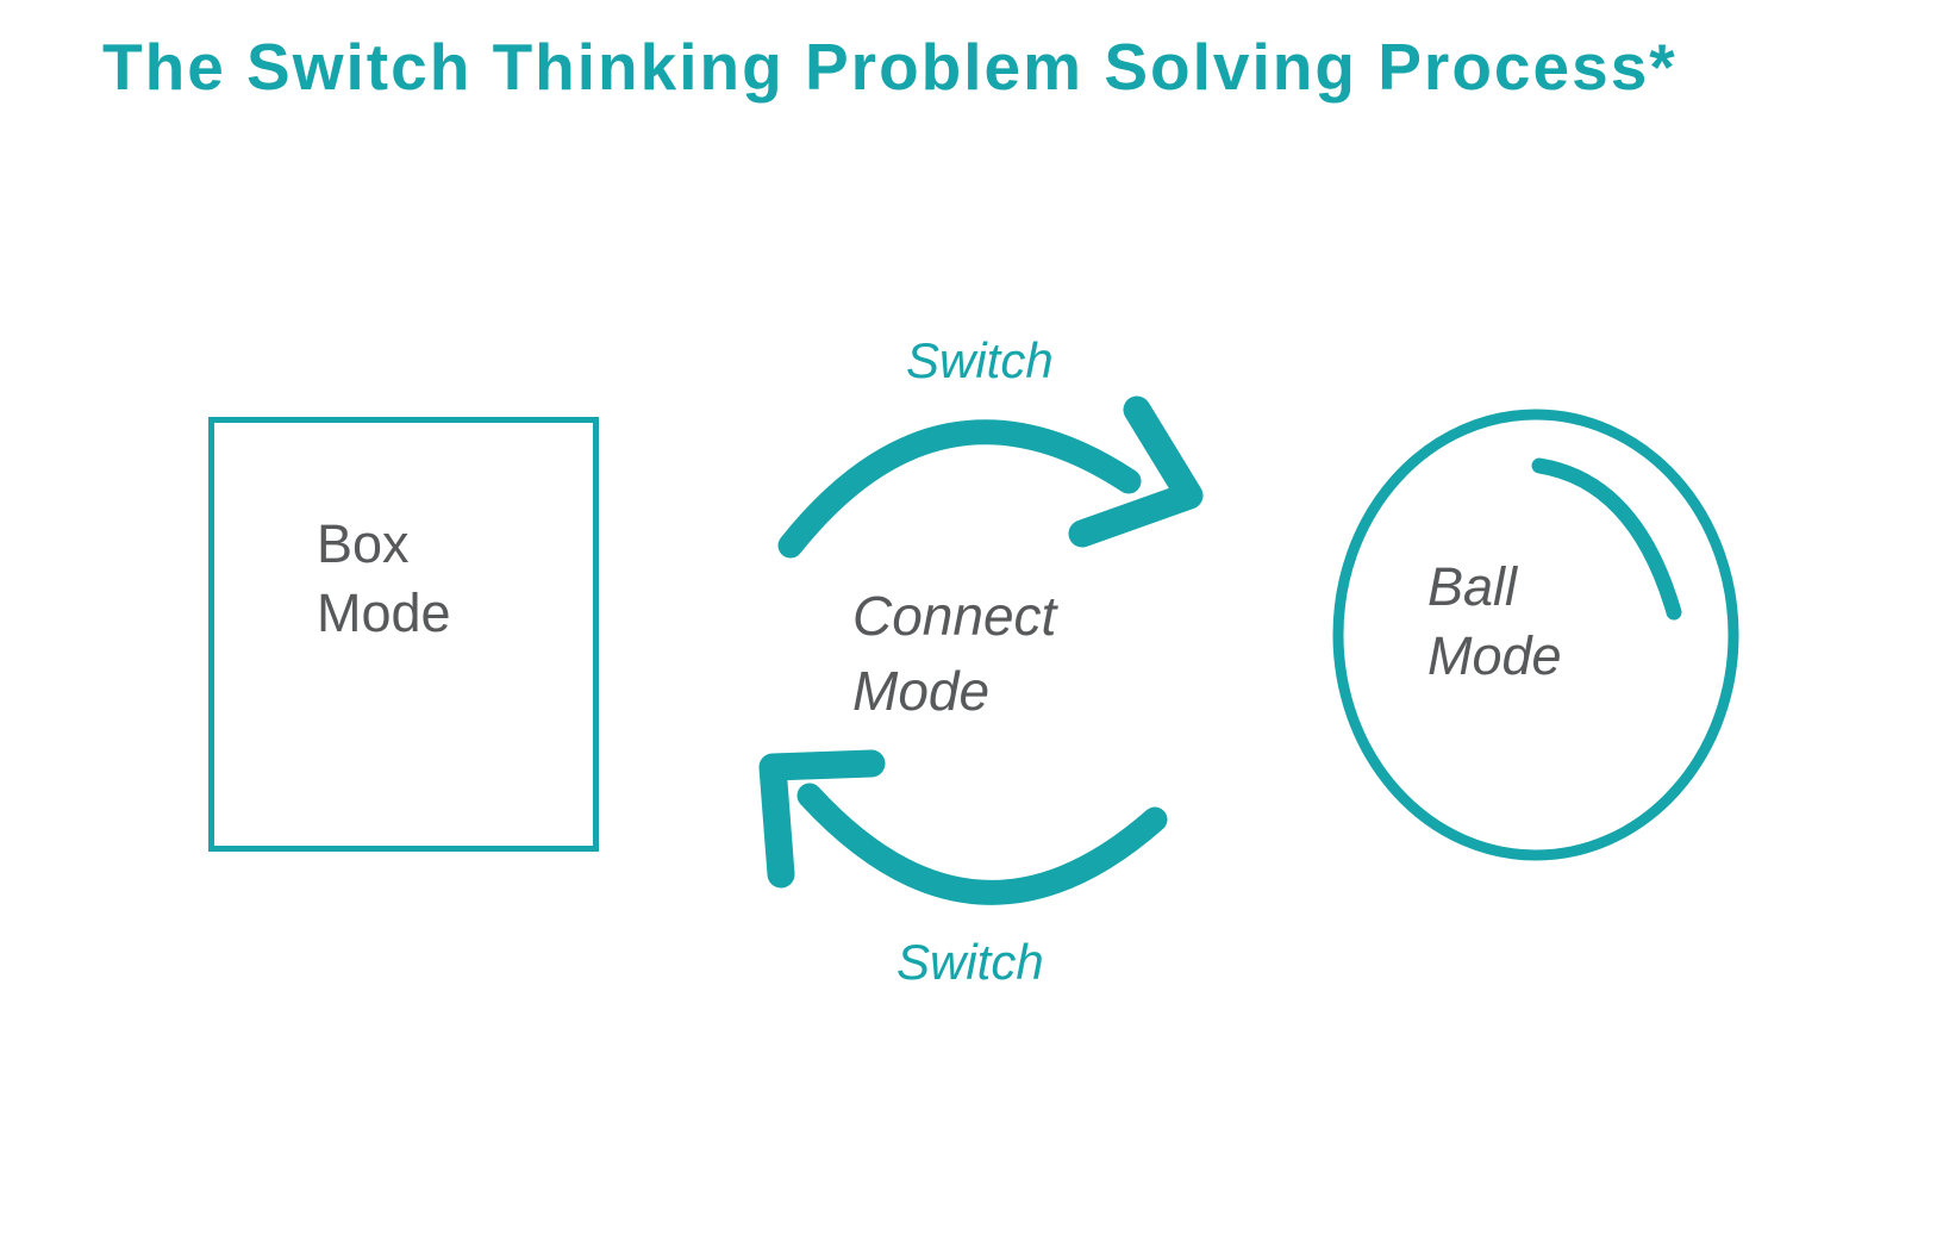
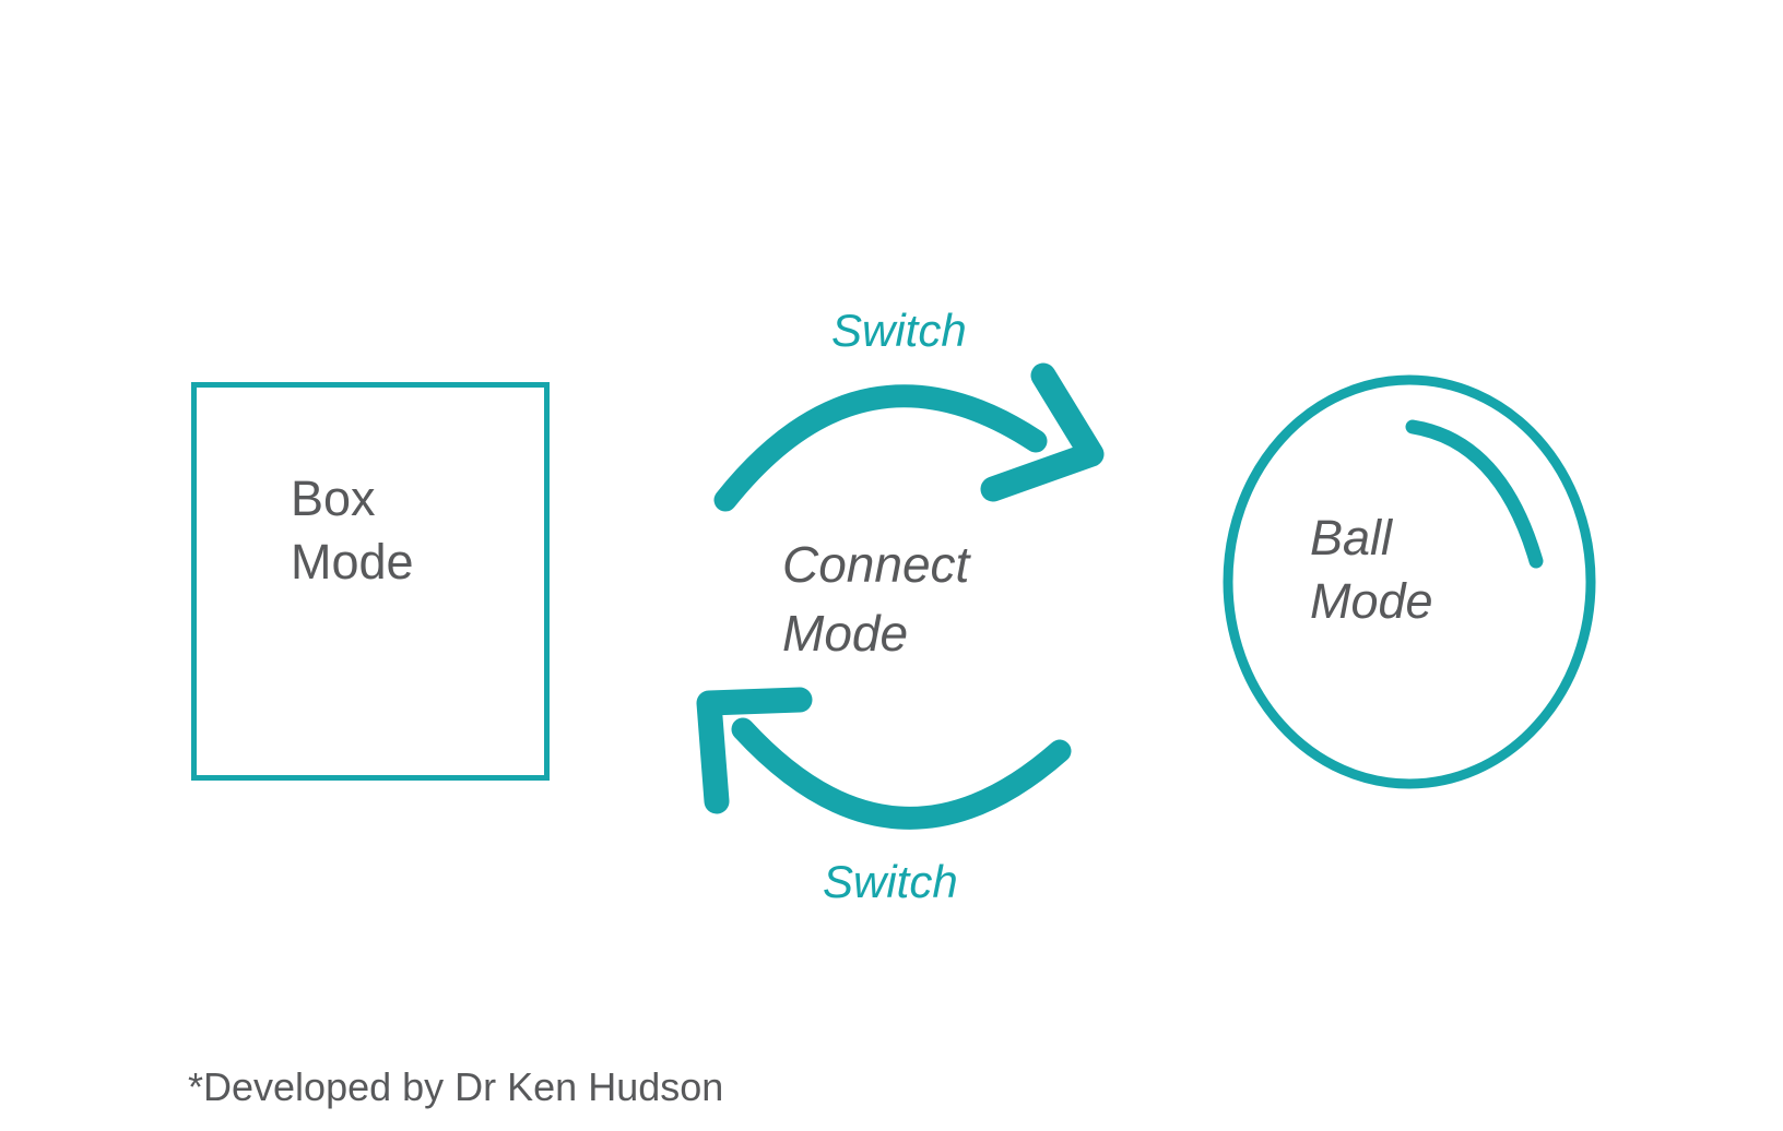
- The Switch Thinking Problem Solving Process*
  Switch
  Box
  Mode
  Connect
  Mode
  Ball
  Mode
  Switch
+ *Developed by Dr Ken Hudson
